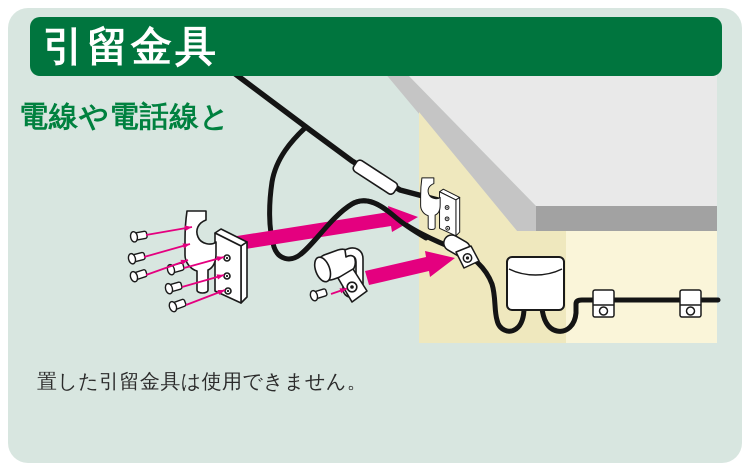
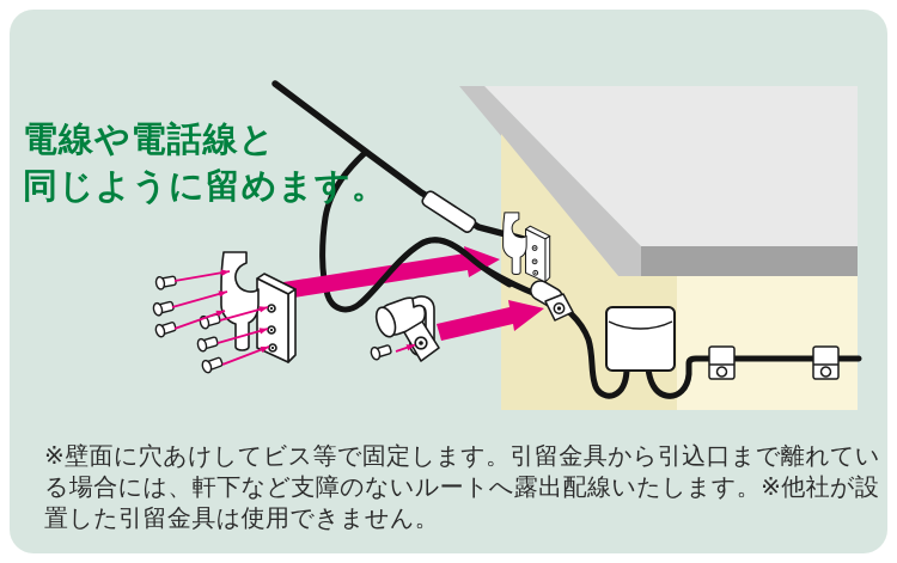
- 引留金具
  電線や電話線と
+ 同じように留めます。
+ ※壁面に穴あけしてビス等で固定します。引留金具から引込口まで離れてい
+ る場合には、軒下など支障のないルートへ露出配線いたします。※他社が設
  置した引留金具は使用できません。
